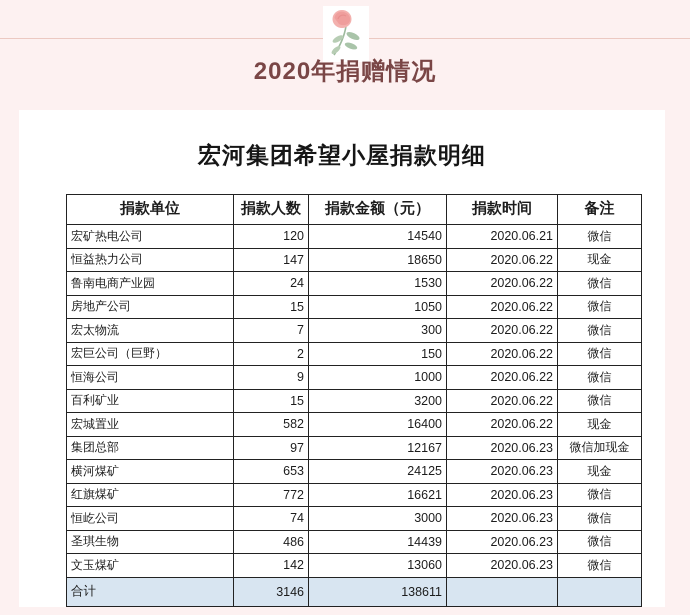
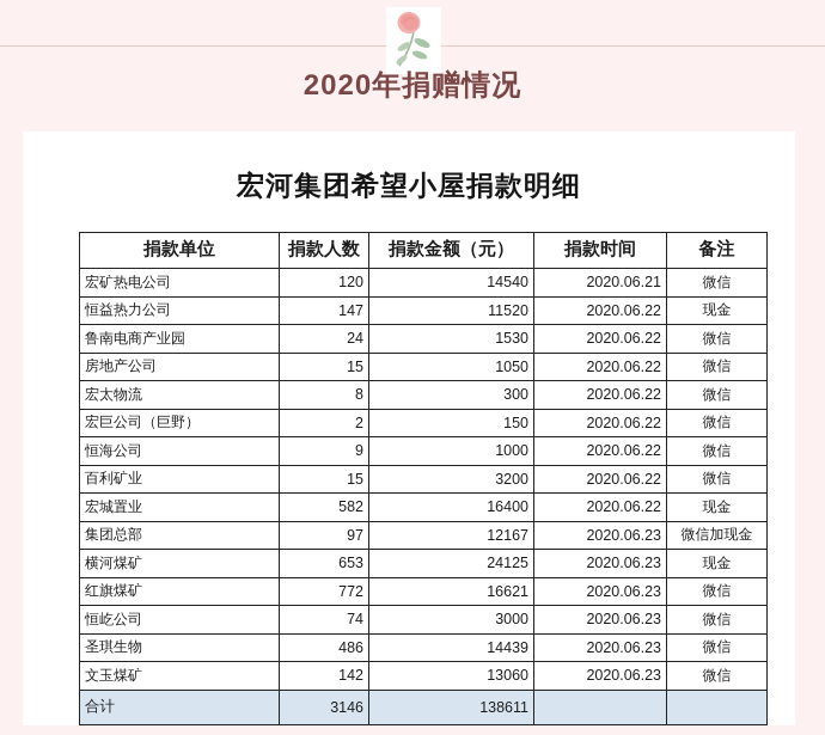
  2020年捐赠情况
  宏河集团希望小屋捐款明细
  捐款单位	捐款人数	捐款金额（元）	捐款时间	备注
  宏矿热电公司	120	14540	2020.06.21	微信
- 恒益热力公司	147	18650	2020.06.22	现金
+ 恒益热力公司	147	11520	2020.06.22	现金
  鲁南电商产业园	24	1530	2020.06.22	微信
  房地产公司	15	1050	2020.06.22	微信
- 宏太物流	7	300	2020.06.22	微信
+ 宏太物流	8	300	2020.06.22	微信
  宏巨公司（巨野）	2	150	2020.06.22	微信
  恒海公司	9	1000	2020.06.22	微信
  百利矿业	15	3200	2020.06.22	微信
  宏城置业	582	16400	2020.06.22	现金
  集团总部	97	12167	2020.06.23	微信加现金
  横河煤矿	653	24125	2020.06.23	现金
  红旗煤矿	772	16621	2020.06.23	微信
  恒屹公司	74	3000	2020.06.23	微信
  圣琪生物	486	14439	2020.06.23	微信
  文玉煤矿	142	13060	2020.06.23	微信
  合计	3146	138611
